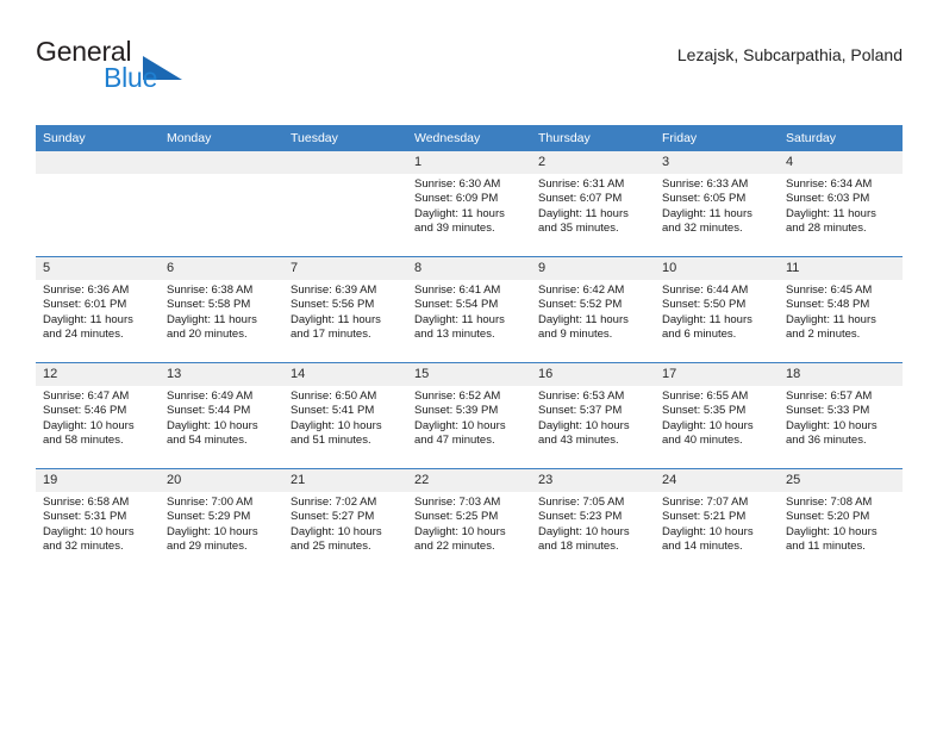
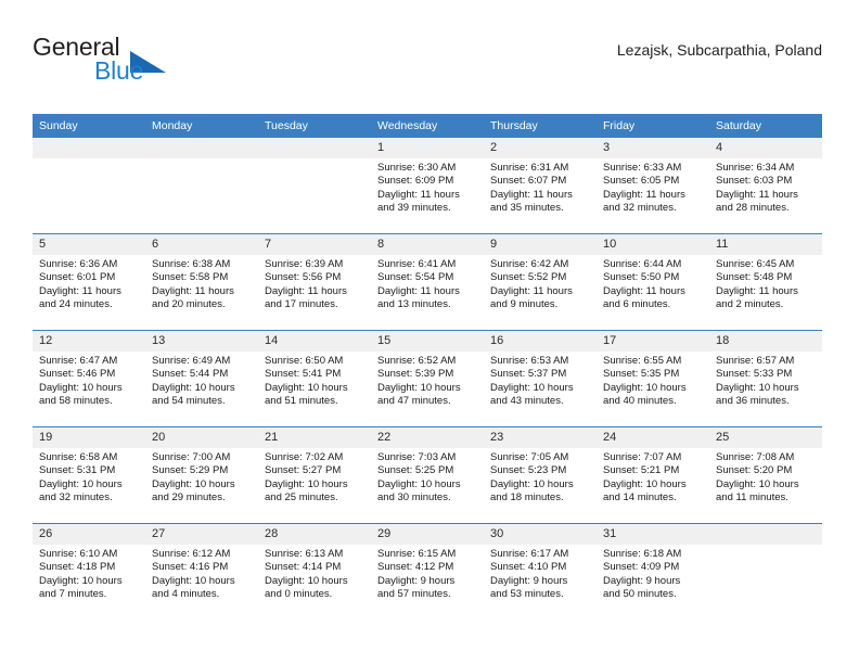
  General
  Blue
  Lezajsk, Subcarpathia, Poland
  Sunday	Monday	Tuesday	Wednesday	Thursday	Friday	Saturday
  			1Sunrise: 6:30 AMSunset: 6:09 PMDaylight: 11 hoursand 39 minutes.	2Sunrise: 6:31 AMSunset: 6:07 PMDaylight: 11 hoursand 35 minutes.	3Sunrise: 6:33 AMSunset: 6:05 PMDaylight: 11 hoursand 32 minutes.	4Sunrise: 6:34 AMSunset: 6:03 PMDaylight: 11 hoursand 28 minutes.
  5Sunrise: 6:36 AMSunset: 6:01 PMDaylight: 11 hoursand 24 minutes.	6Sunrise: 6:38 AMSunset: 5:58 PMDaylight: 11 hoursand 20 minutes.	7Sunrise: 6:39 AMSunset: 5:56 PMDaylight: 11 hoursand 17 minutes.	8Sunrise: 6:41 AMSunset: 5:54 PMDaylight: 11 hoursand 13 minutes.	9Sunrise: 6:42 AMSunset: 5:52 PMDaylight: 11 hoursand 9 minutes.	10Sunrise: 6:44 AMSunset: 5:50 PMDaylight: 11 hoursand 6 minutes.	11Sunrise: 6:45 AMSunset: 5:48 PMDaylight: 11 hoursand 2 minutes.
  12Sunrise: 6:47 AMSunset: 5:46 PMDaylight: 10 hoursand 58 minutes.	13Sunrise: 6:49 AMSunset: 5:44 PMDaylight: 10 hoursand 54 minutes.	14Sunrise: 6:50 AMSunset: 5:41 PMDaylight: 10 hoursand 51 minutes.	15Sunrise: 6:52 AMSunset: 5:39 PMDaylight: 10 hoursand 47 minutes.	16Sunrise: 6:53 AMSunset: 5:37 PMDaylight: 10 hoursand 43 minutes.	17Sunrise: 6:55 AMSunset: 5:35 PMDaylight: 10 hoursand 40 minutes.	18Sunrise: 6:57 AMSunset: 5:33 PMDaylight: 10 hoursand 36 minutes.
- 19Sunrise: 6:58 AMSunset: 5:31 PMDaylight: 10 hoursand 32 minutes.	20Sunrise: 7:00 AMSunset: 5:29 PMDaylight: 10 hoursand 29 minutes.	21Sunrise: 7:02 AMSunset: 5:27 PMDaylight: 10 hoursand 25 minutes.	22Sunrise: 7:03 AMSunset: 5:25 PMDaylight: 10 hoursand 22 minutes.	23Sunrise: 7:05 AMSunset: 5:23 PMDaylight: 10 hoursand 18 minutes.	24Sunrise: 7:07 AMSunset: 5:21 PMDaylight: 10 hoursand 14 minutes.	25Sunrise: 7:08 AMSunset: 5:20 PMDaylight: 10 hoursand 11 minutes.
+ 19Sunrise: 6:58 AMSunset: 5:31 PMDaylight: 10 hoursand 32 minutes.	20Sunrise: 7:00 AMSunset: 5:29 PMDaylight: 10 hoursand 29 minutes.	21Sunrise: 7:02 AMSunset: 5:27 PMDaylight: 10 hoursand 25 minutes.	22Sunrise: 7:03 AMSunset: 5:25 PMDaylight: 10 hoursand 30 minutes.	23Sunrise: 7:05 AMSunset: 5:23 PMDaylight: 10 hoursand 18 minutes.	24Sunrise: 7:07 AMSunset: 5:21 PMDaylight: 10 hoursand 14 minutes.	25Sunrise: 7:08 AMSunset: 5:20 PMDaylight: 10 hoursand 11 minutes.
+ 26Sunrise: 6:10 AMSunset: 4:18 PMDaylight: 10 hoursand 7 minutes.	27Sunrise: 6:12 AMSunset: 4:16 PMDaylight: 10 hoursand 4 minutes.	28Sunrise: 6:13 AMSunset: 4:14 PMDaylight: 10 hoursand 0 minutes.	29Sunrise: 6:15 AMSunset: 4:12 PMDaylight: 9 hoursand 57 minutes.	30Sunrise: 6:17 AMSunset: 4:10 PMDaylight: 9 hoursand 53 minutes.	31Sunrise: 6:18 AMSunset: 4:09 PMDaylight: 9 hoursand 50 minutes.
